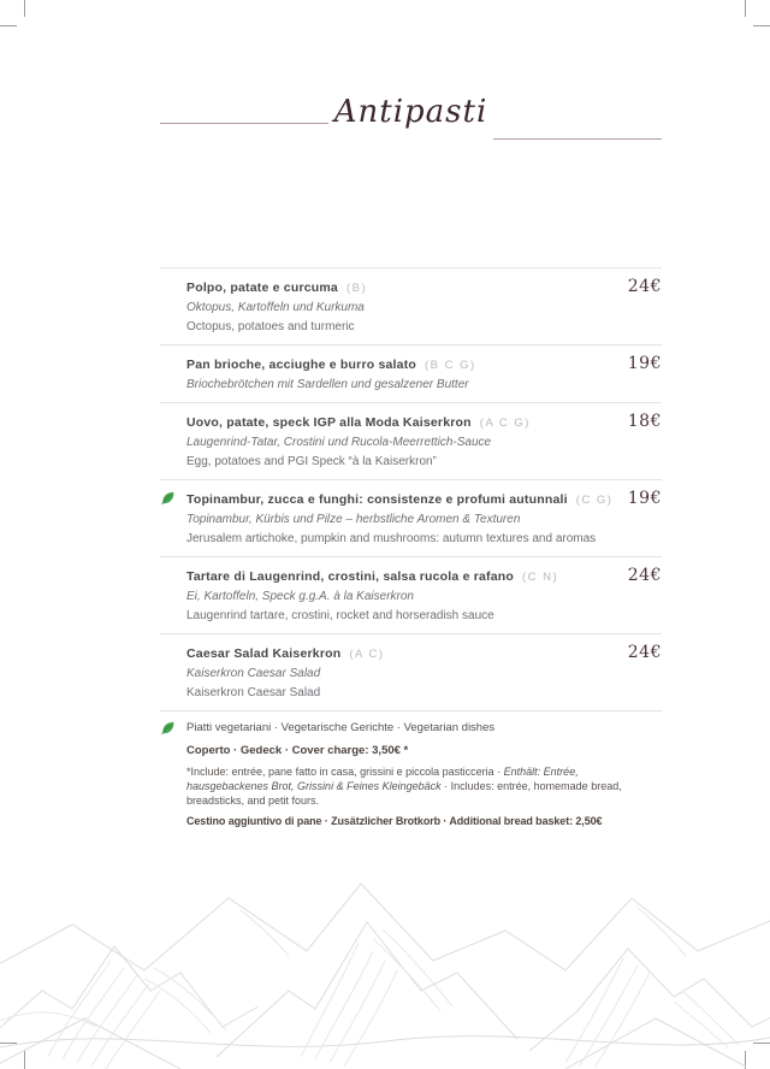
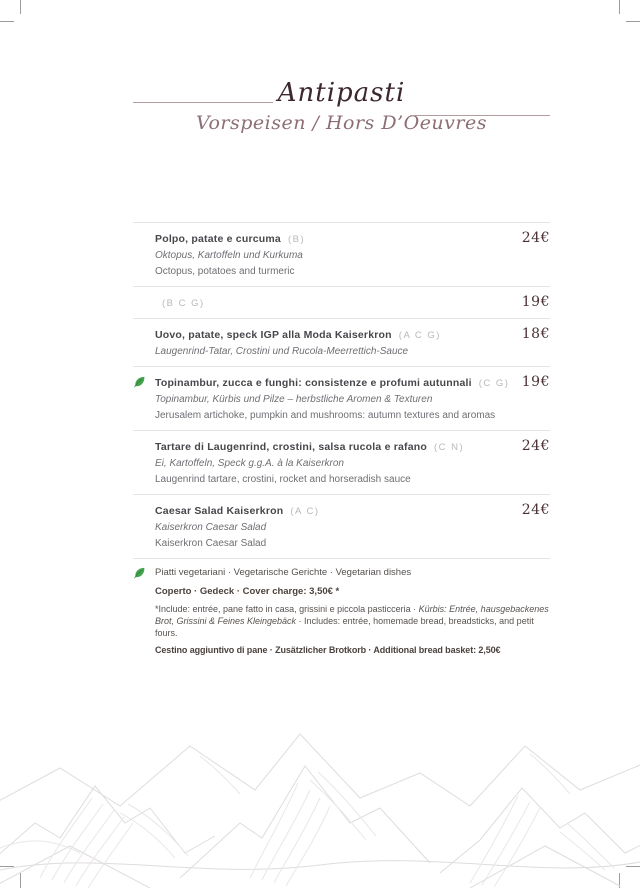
  Antipasti
+ Vorspeisen / Hors D’Oeuvres
  Polpo, patate e curcuma
  (B)
  24€
  Oktopus, Kartoffeln und Kurkuma
  Octopus, potatoes and turmeric
- Pan brioche, acciughe e burro salato
  (B C G)
  19€
- Briochebrötchen mit Sardellen und gesalzener Butter
  Uovo, patate, speck IGP alla Moda Kaiserkron
  (A C G)
  18€
  Laugenrind-Tatar, Crostini und Rucola-Meerrettich-Sauce
- Egg, potatoes and PGI Speck “à la Kaiserkron”
  Topinambur, zucca e funghi: consistenze e profumi autunnali
  (C G)
  19€
  Topinambur, Kürbis und Pilze – herbstliche Aromen & Texturen
  Jerusalem artichoke, pumpkin and mushrooms: autumn textures and aromas
  Tartare di Laugenrind, crostini, salsa rucola e rafano
  (C N)
  24€
  Ei, Kartoffeln, Speck g.g.A. à la Kaiserkron
  Laugenrind tartare, crostini, rocket and horseradish sauce
  Caesar Salad Kaiserkron
  (A C)
  24€
  Kaiserkron Caesar Salad
  Kaiserkron Caesar Salad
  Piatti vegetariani · Vegetarische Gerichte · Vegetarian dishes
  Coperto · Gedeck · Cover charge: 3,50€ *
- *Include: entrée, pane fatto in casa, grissini e piccola pasticceria · Enthält: Entrée, hausgebackenes Brot, Grissini & Feines Kleingebäck · Includes: entrée, homemade bread, breadsticks, and petit fours.
+ *Include: entrée, pane fatto in casa, grissini e piccola pasticceria · Kürbis: Entrée, hausgebackenes Brot, Grissini & Feines Kleingebäck · Includes: entrée, homemade bread, breadsticks, and petit fours.
  Cestino aggiuntivo di pane · Zusätzlicher Brotkorb · Additional bread basket: 2,50€
